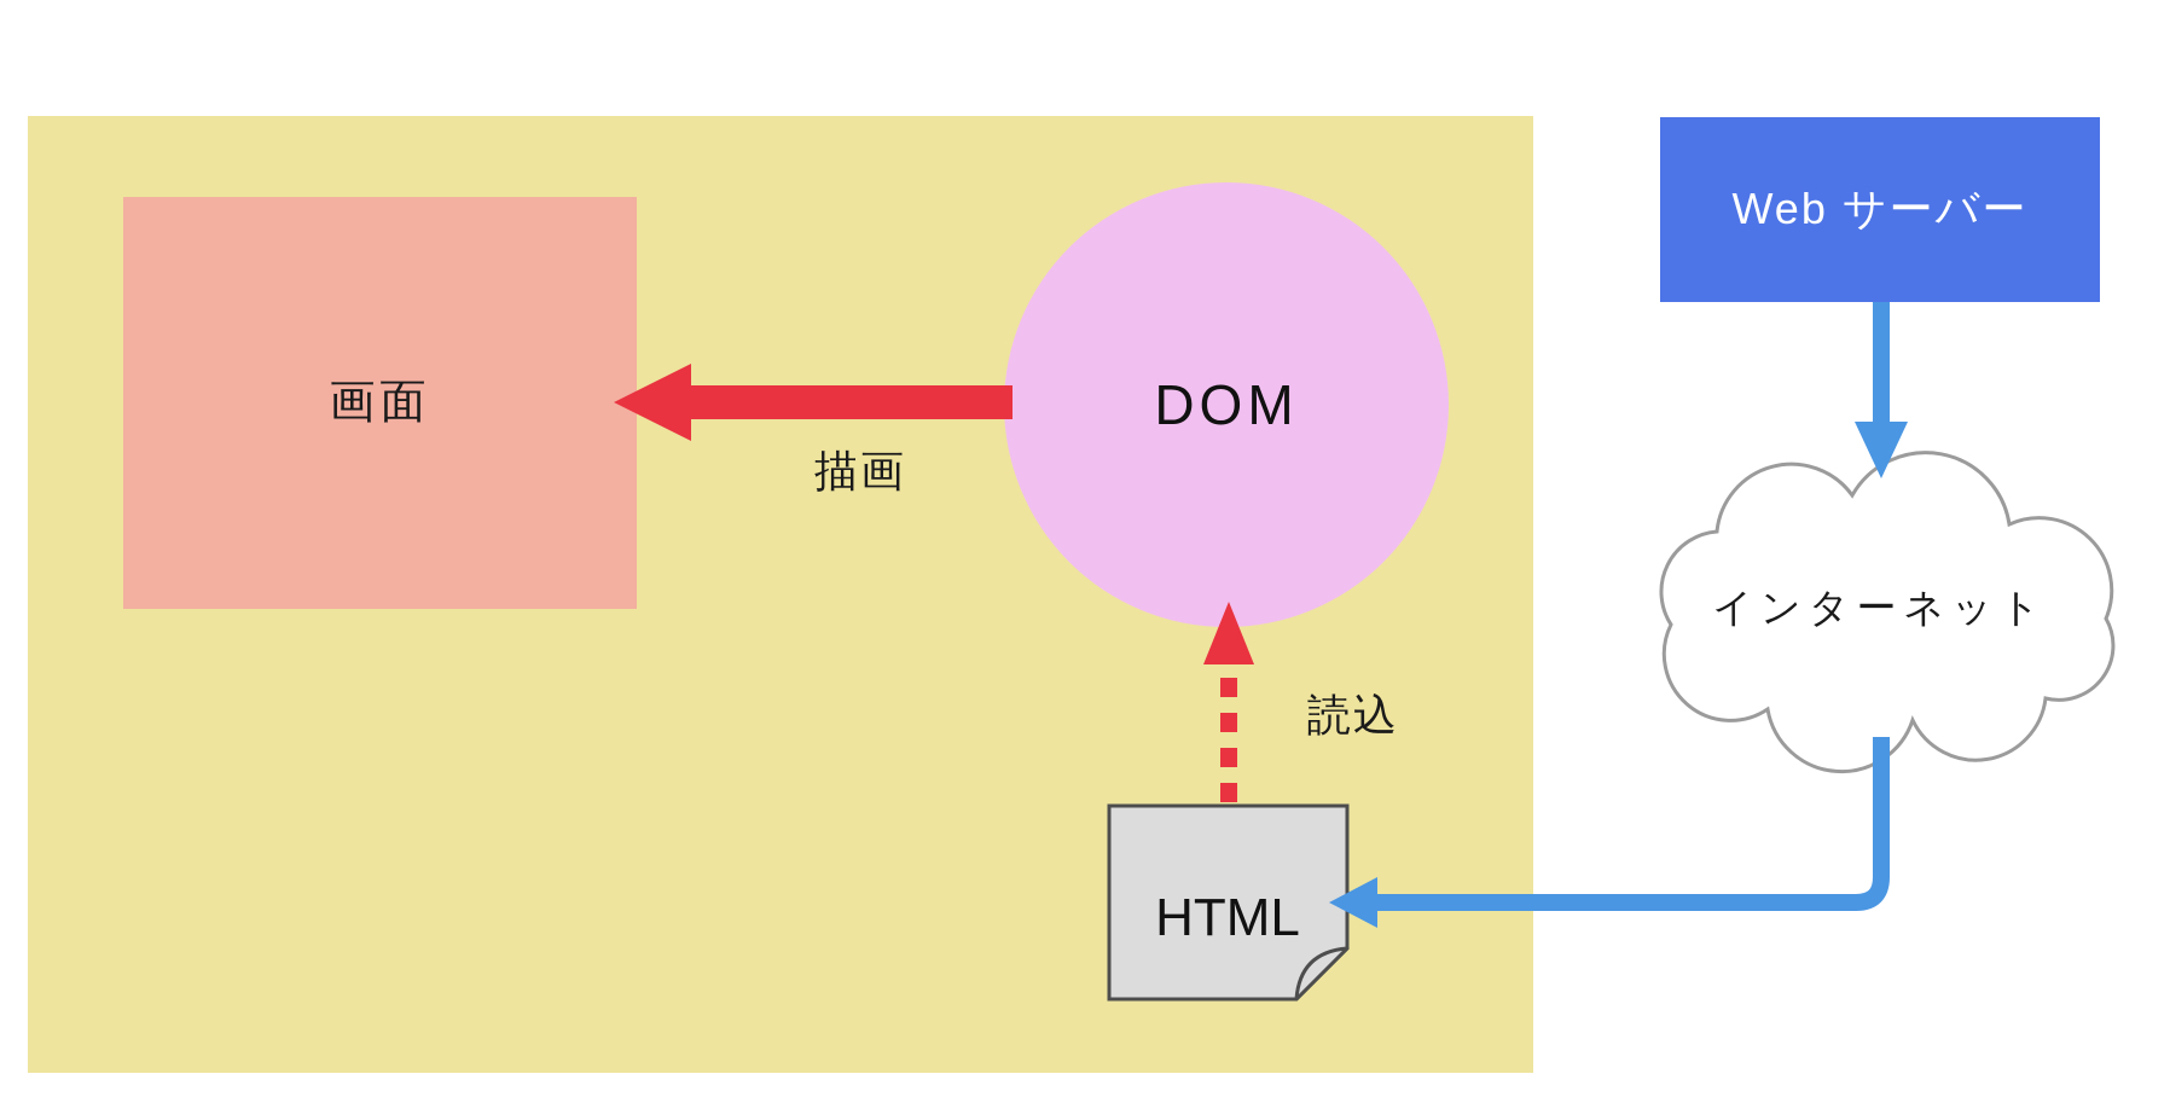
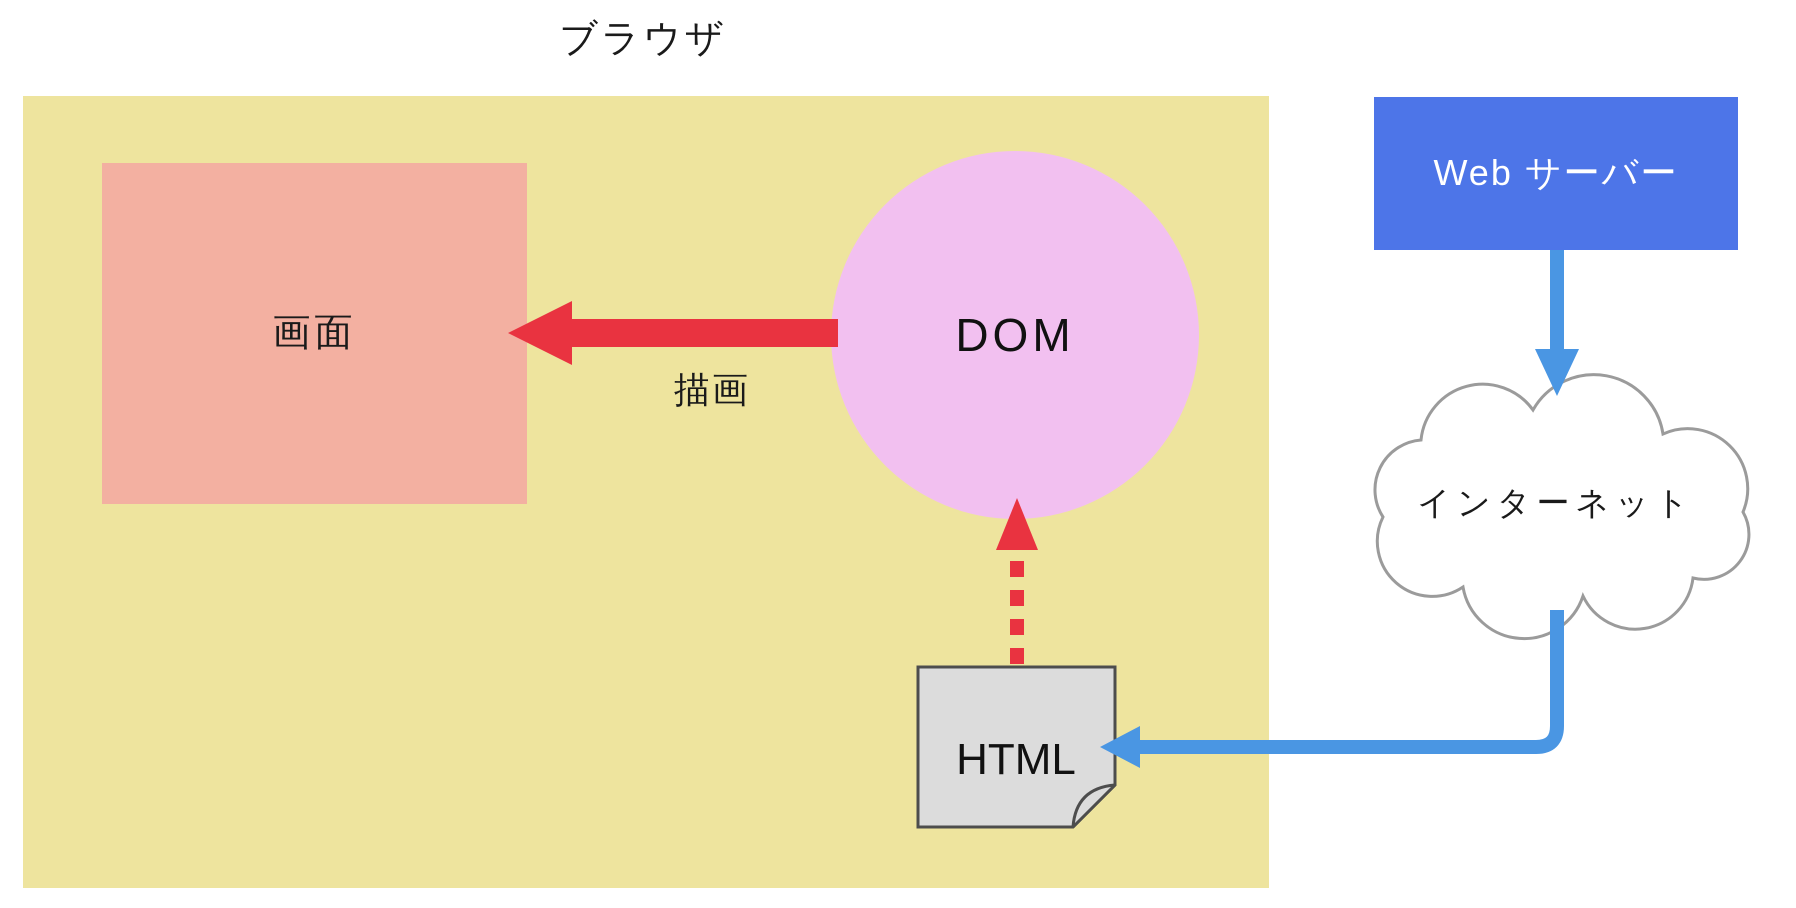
  画面
  DOM
  Web サーバー
+ ブラウザ
  描画
- 読込
  HTML
  インターネット
